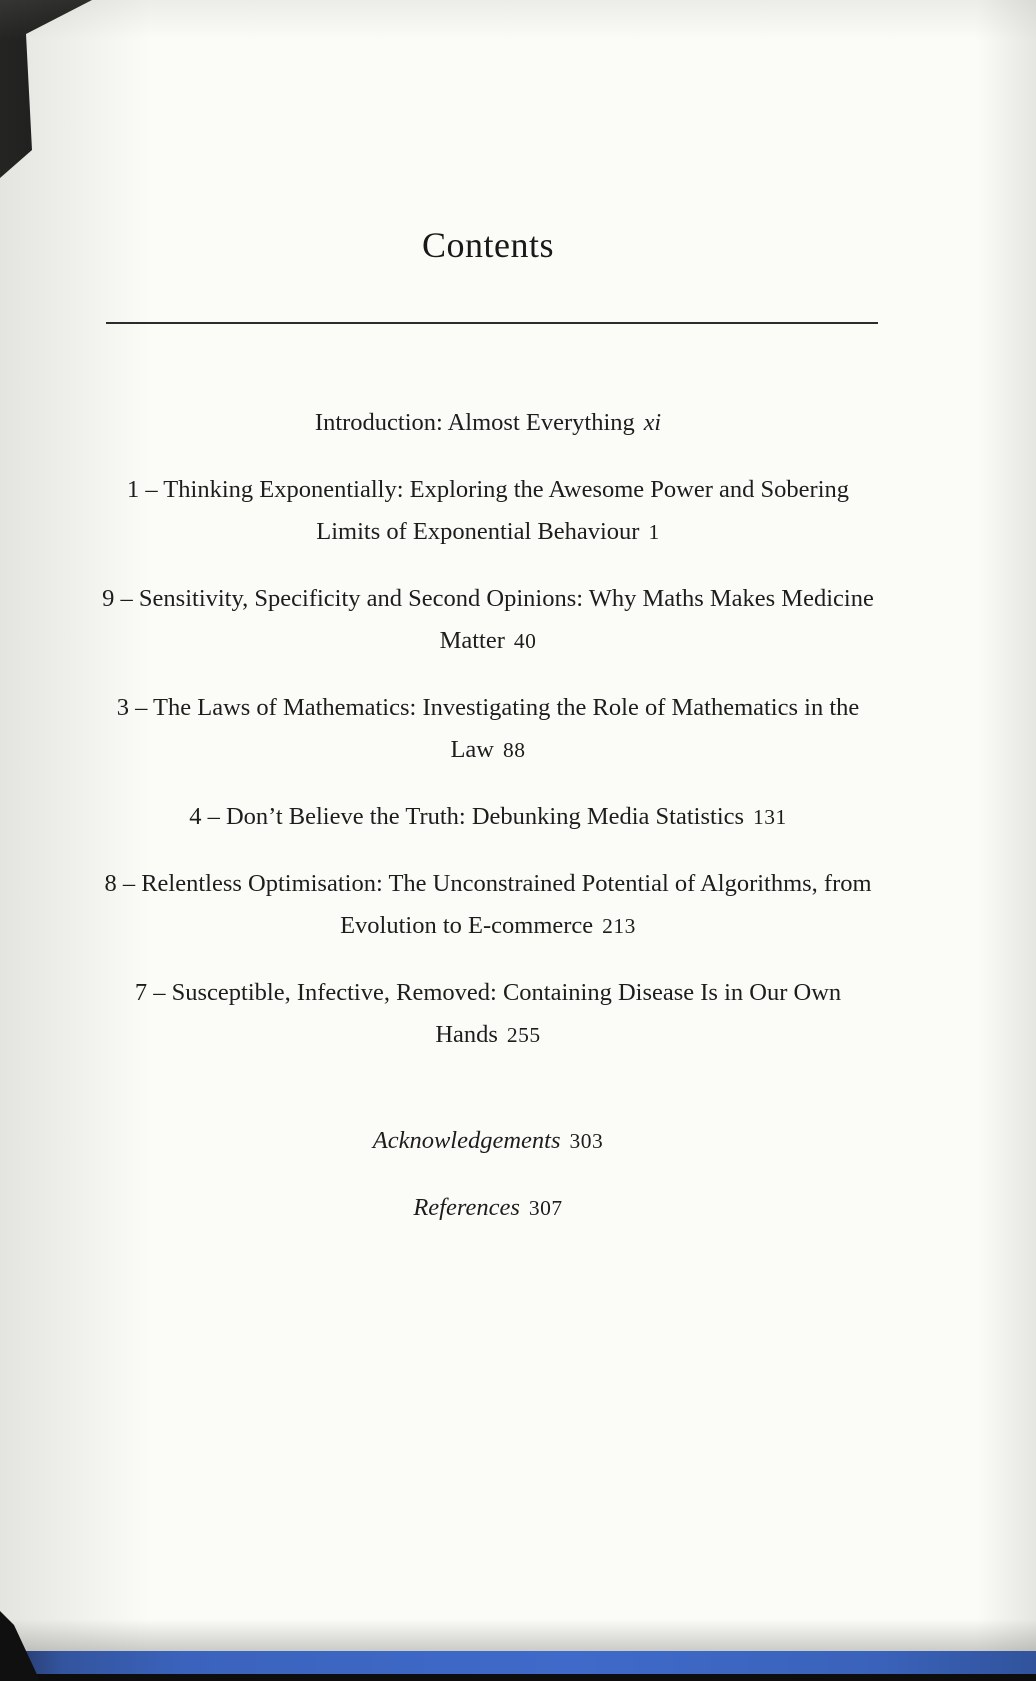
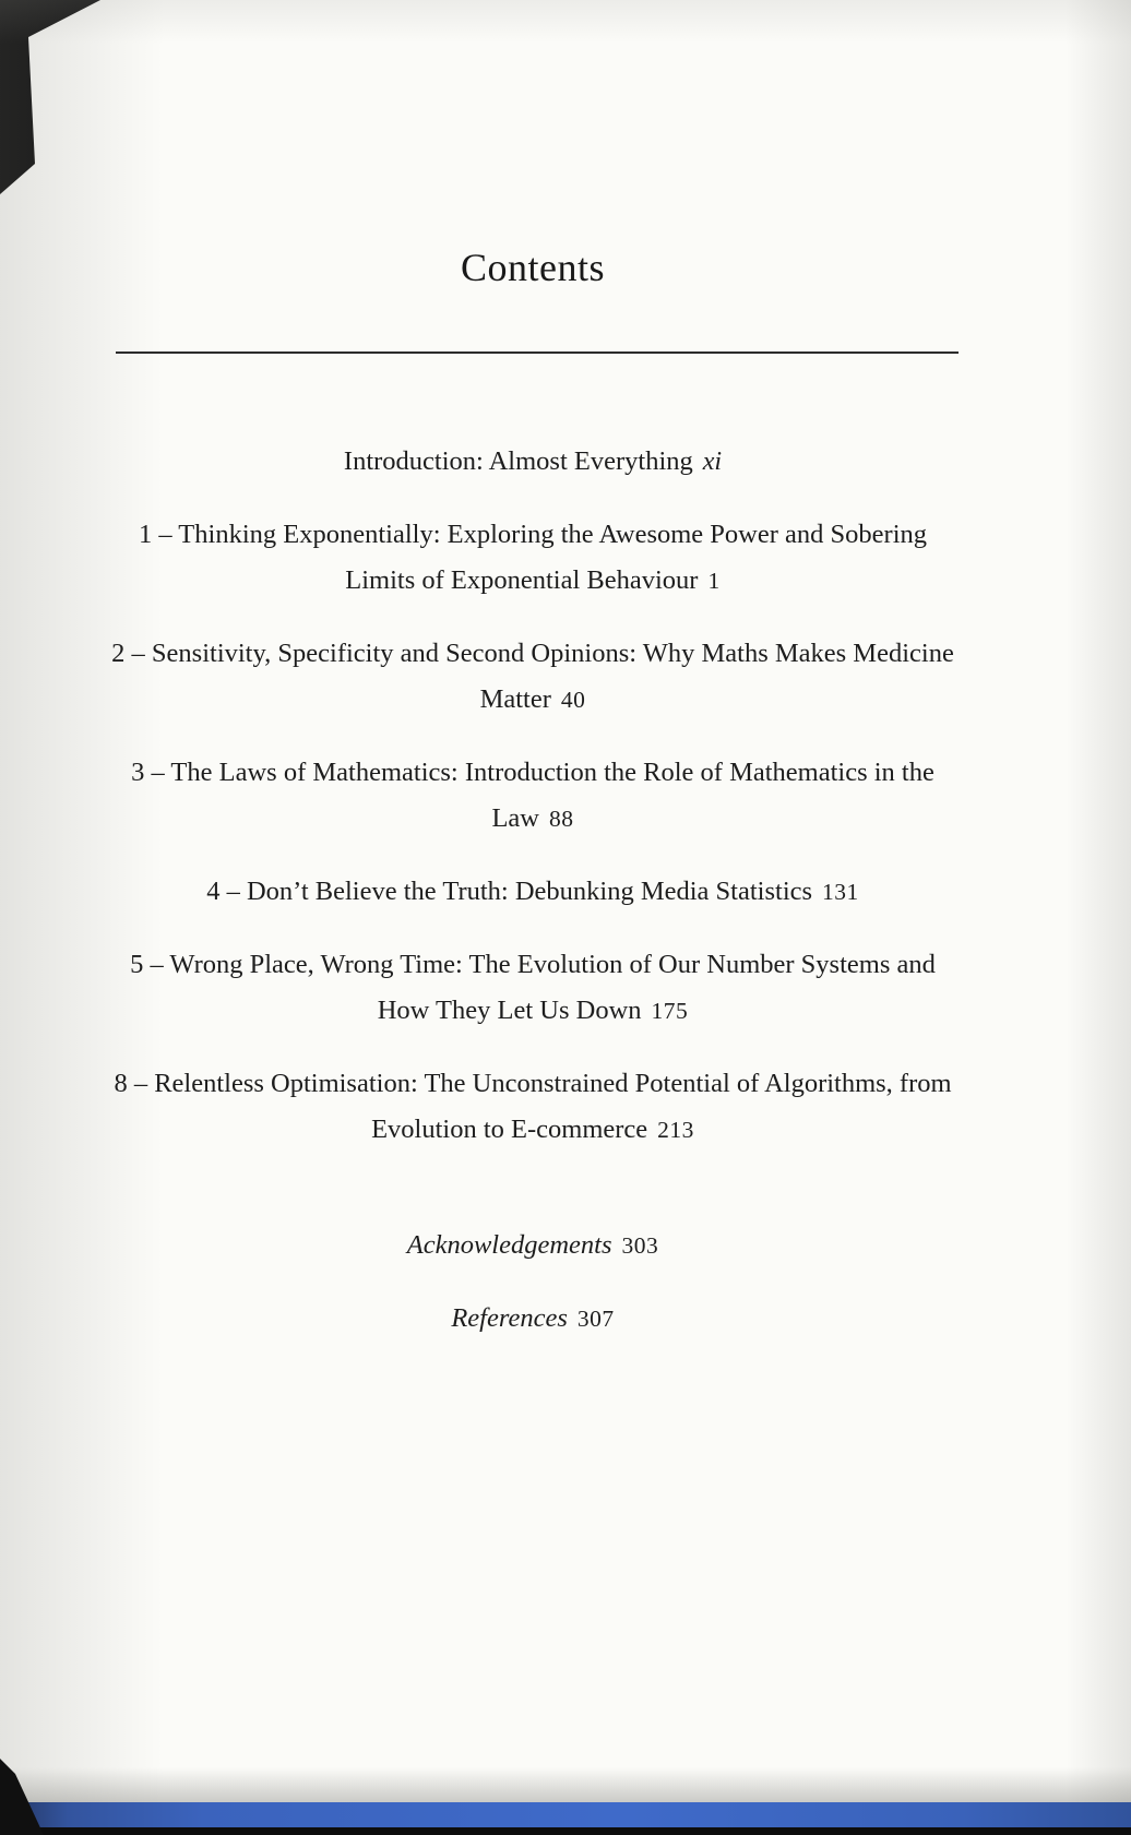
  Contents
  Introduction: Almost Everything xi
  1 – Thinking Exponentially: Exploring the Awesome Power and Sobering Limits of Exponential Behaviour 1
- 9 – Sensitivity, Specificity and Second Opinions: Why Maths Makes Medicine Matter 40
+ 2 – Sensitivity, Specificity and Second Opinions: Why Maths Makes Medicine Matter 40
- 3 – The Laws of Mathematics: Investigating the Role of Mathematics in the Law 88
+ 3 – The Laws of Mathematics: Introduction the Role of Mathematics in the Law 88
  4 – Don’t Believe the Truth: Debunking Media Statistics 131
+ 5 – Wrong Place, Wrong Time: The Evolution of Our Number Systems and How They Let Us Down 175
  8 – Relentless Optimisation: The Unconstrained Potential of Algorithms, from Evolution to E-commerce 213
- 7 – Susceptible, Infective, Removed: Containing Disease Is in Our Own Hands 255
  Acknowledgements 303
  References 307
